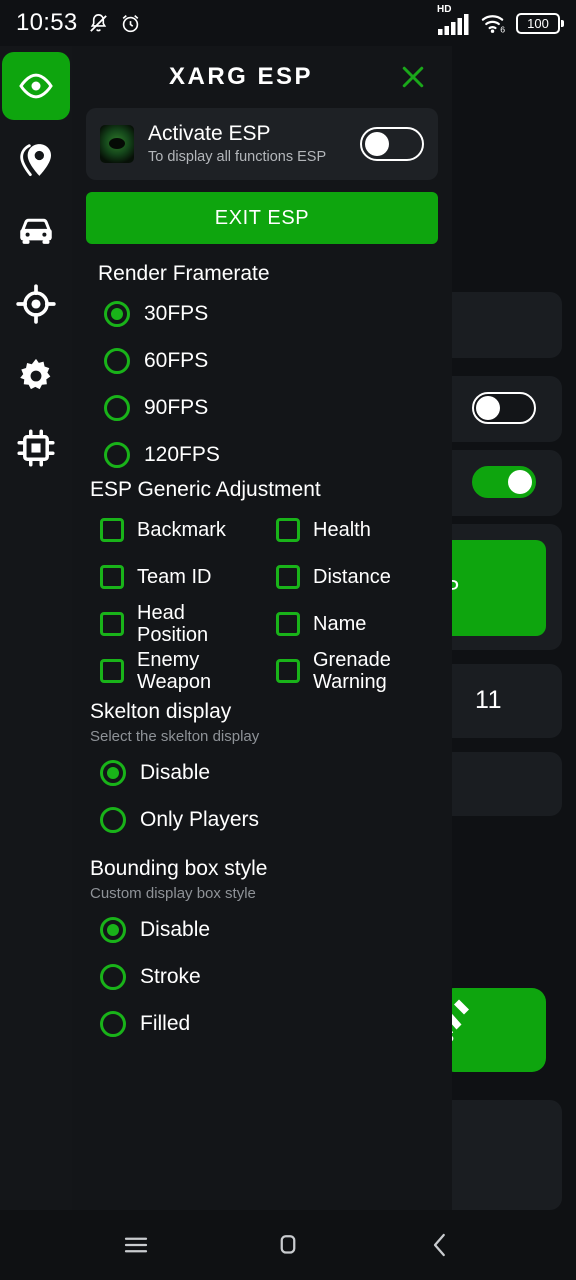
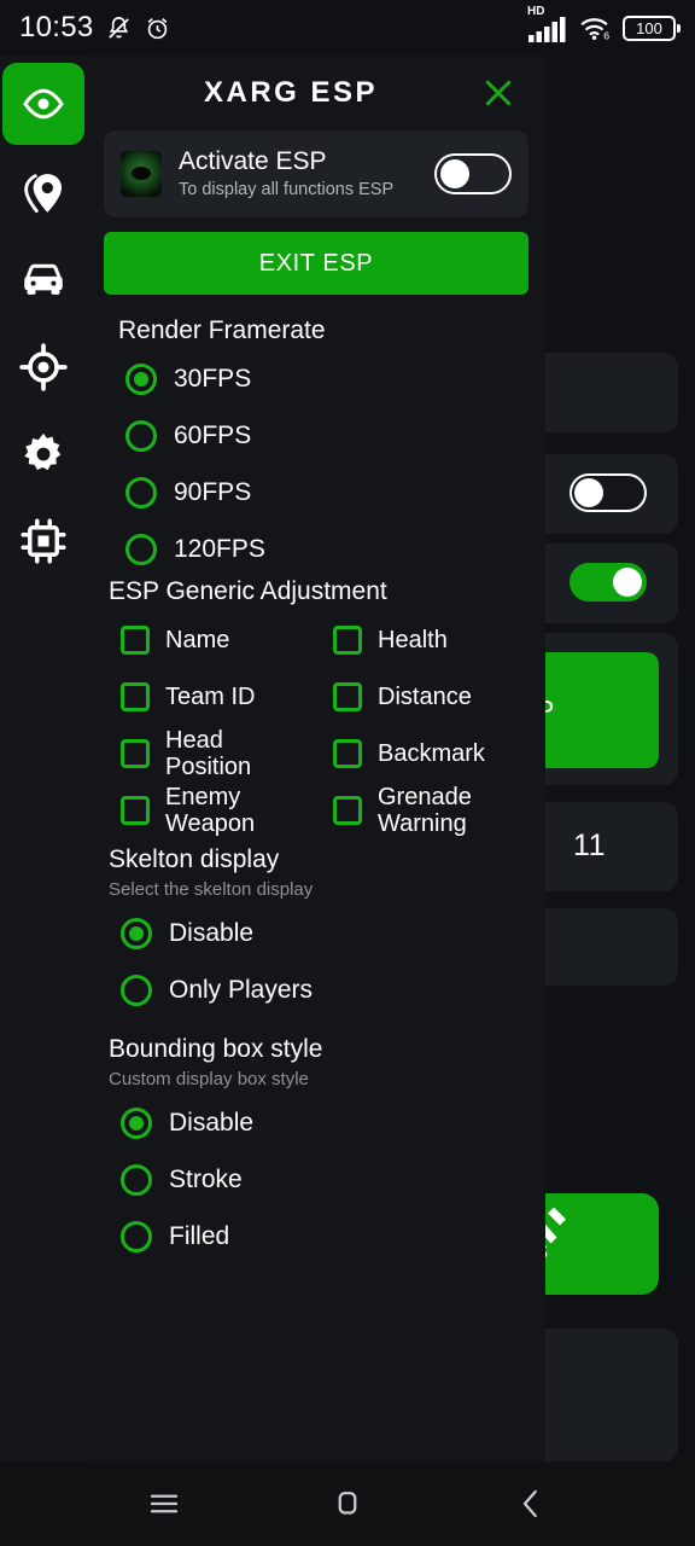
  11
  10:53
  HD
  6
  100
  XARG ESP
  Activate ESP
  To display all functions ESP
  EXIT ESP
  Render Framerate
  30FPS
  60FPS
  90FPS
  120FPS
  ESP Generic Adjustment
- Backmark
+ Name
  Health
  Team ID
  Distance
  Head Position
- Name
+ Backmark
  Enemy Weapon
  Grenade Warning
  Skelton display
  Select the skelton display
  Disable
  Only Players
  Bounding box style
  Custom display box style
  Disable
  Stroke
  Filled
